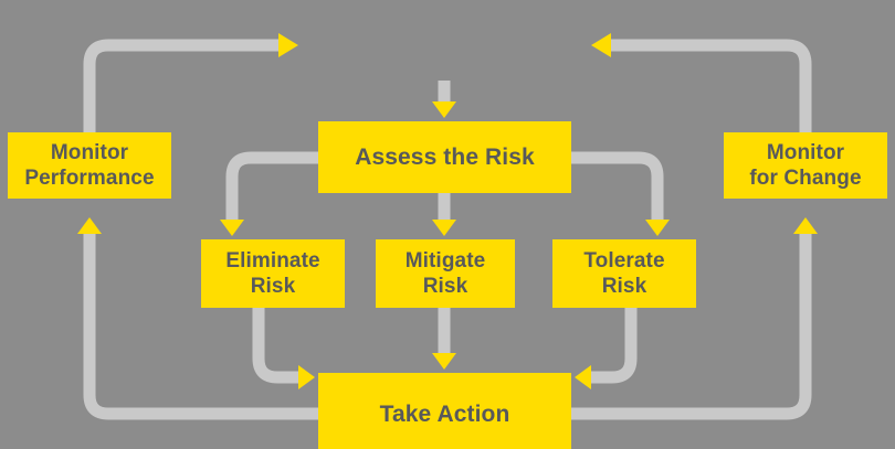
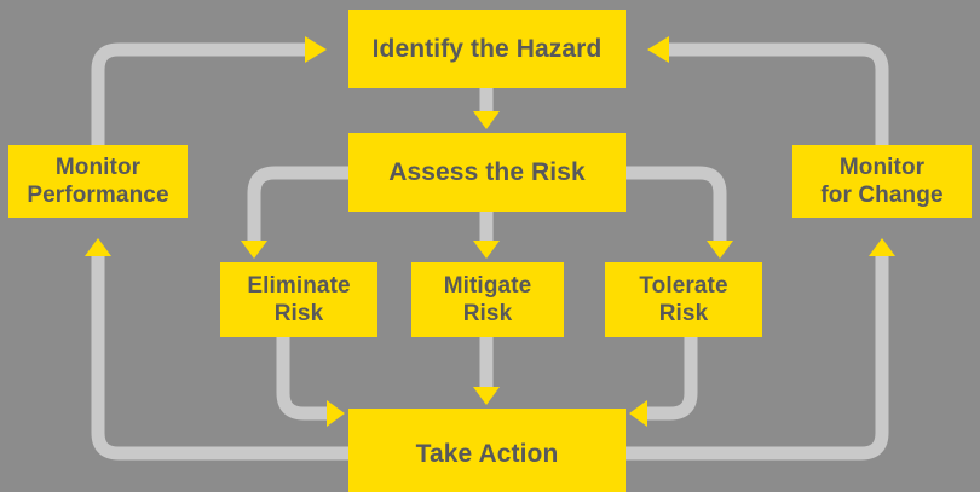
+ Identify the Hazard
  Assess the Risk
  Eliminate
  Risk
  Mitigate
  Risk
  Tolerate
  Risk
  Take Action
  Monitor
  Performance
  Monitor
  for Change
